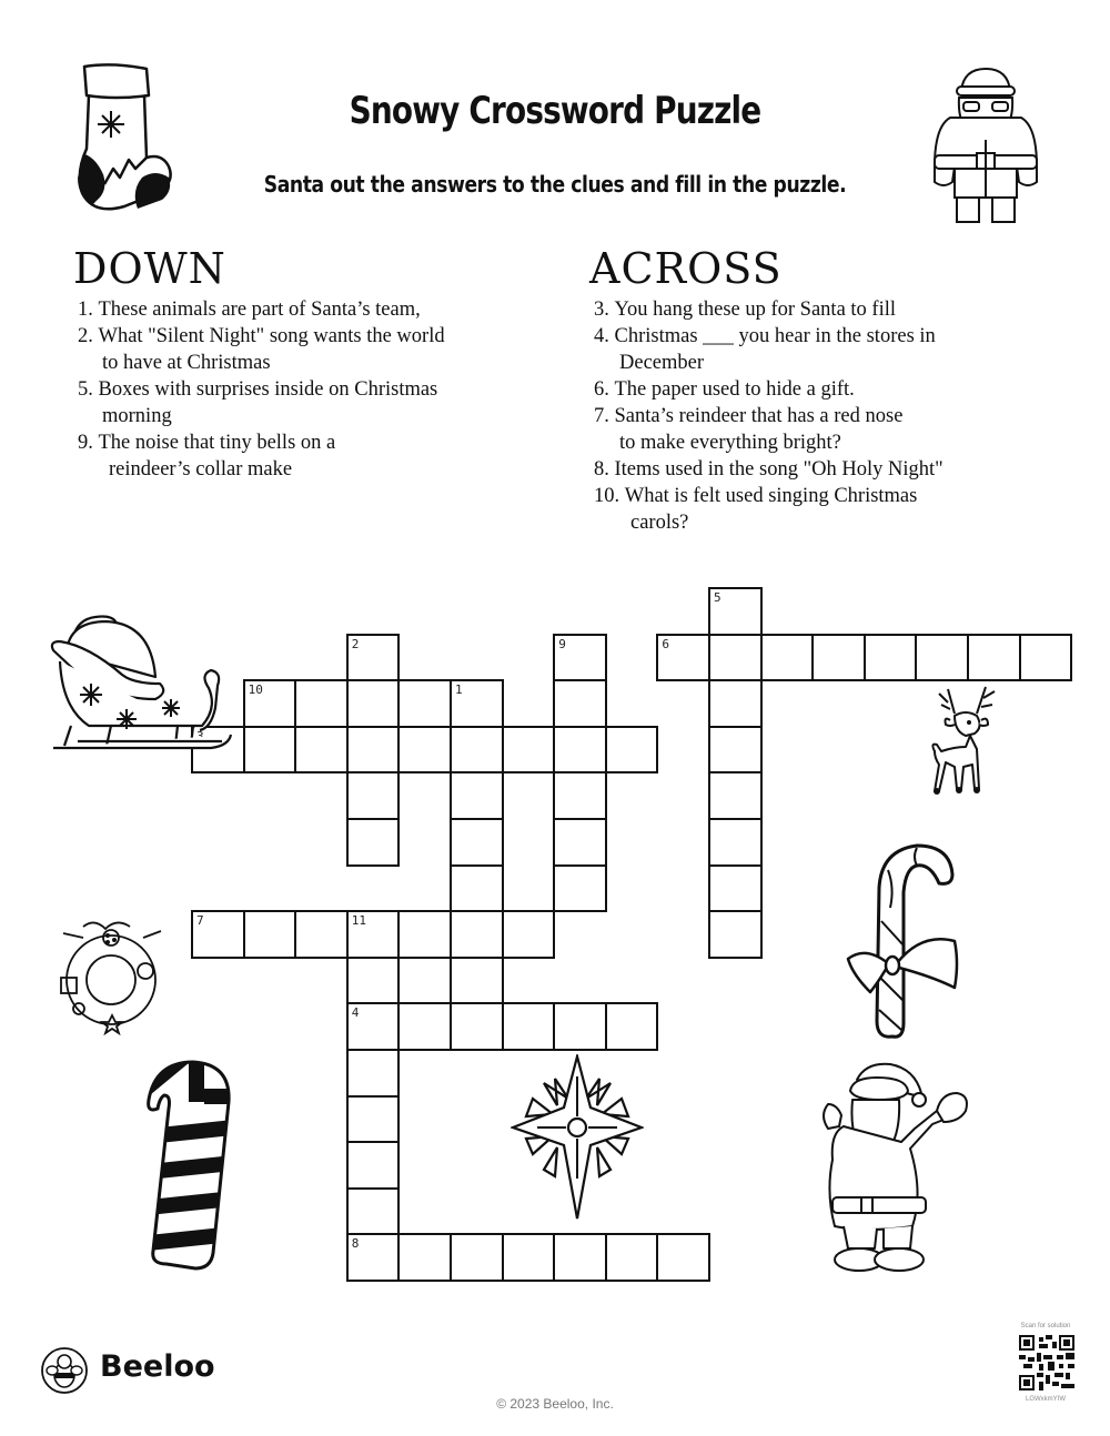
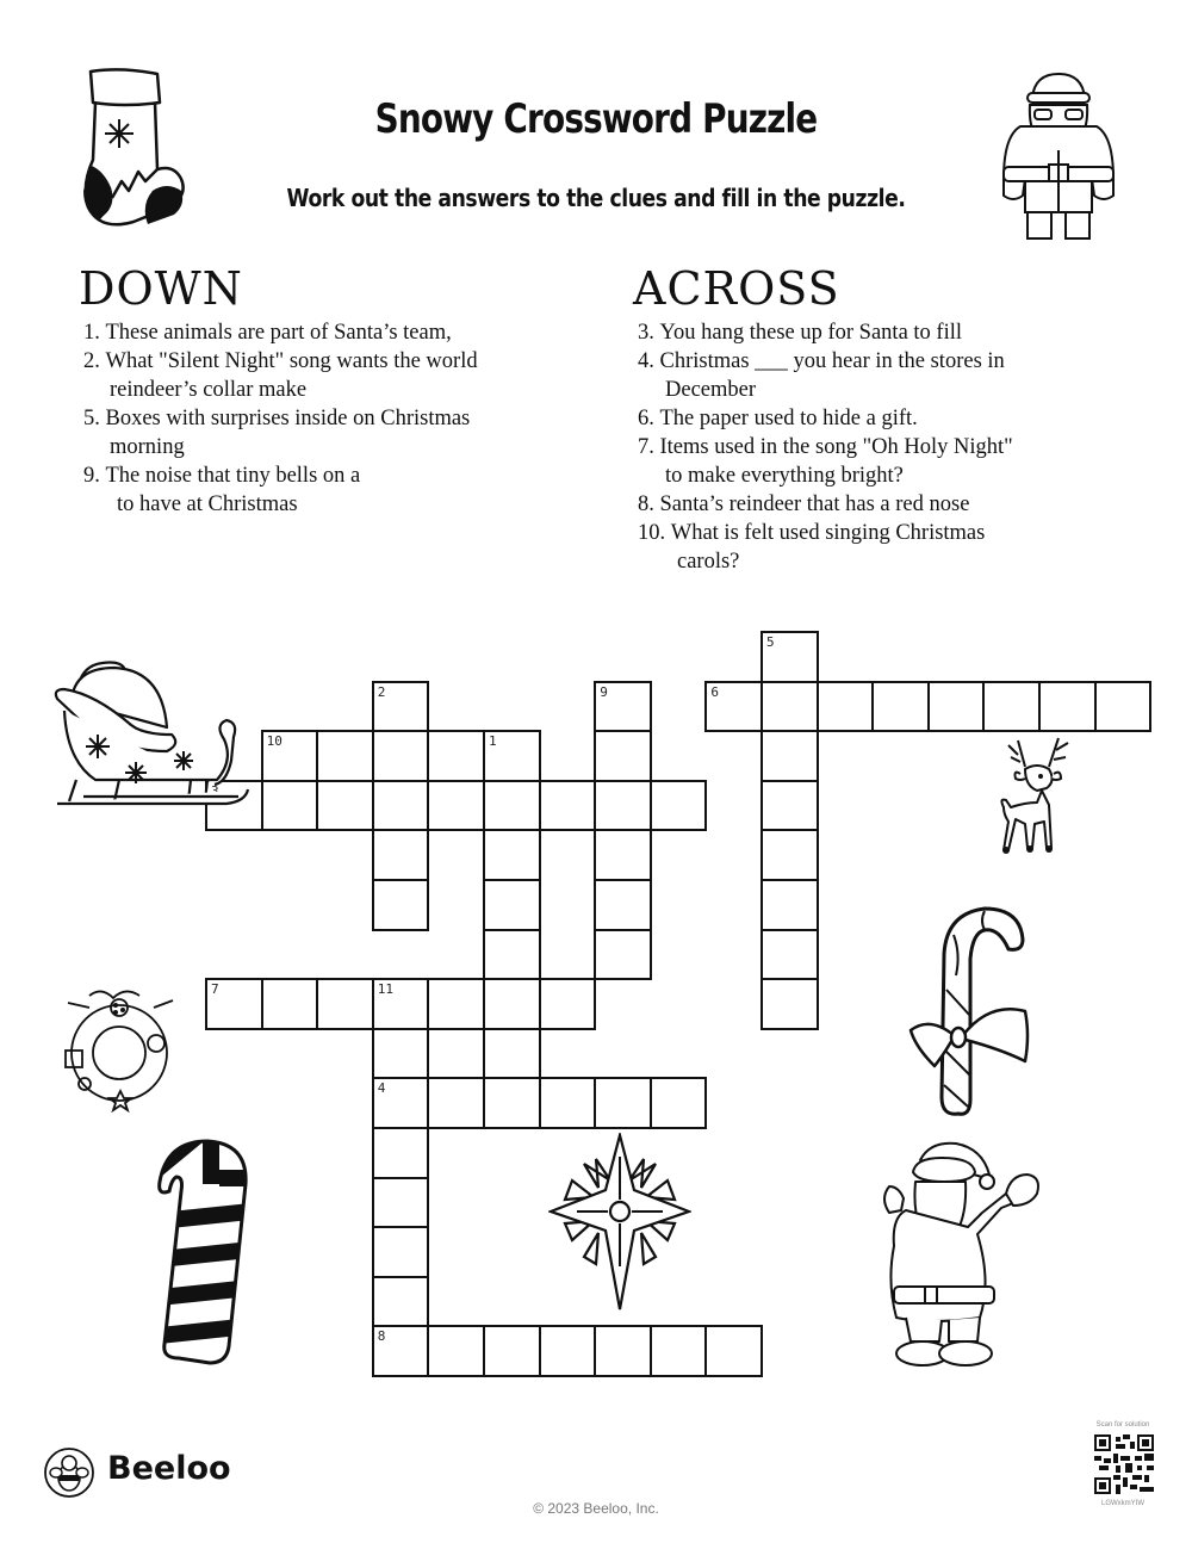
  Snowy Crossword Puzzle
- Santa out the answers to the clues and fill in the puzzle.
+ Work out the answers to the clues and fill in the puzzle.
  DOWN
  1.
  These animals are part of Santa’s team,
  2.
  What "Silent Night" song wants the world
- to have at Christmas
+ reindeer’s collar make
  5.
  Boxes with surprises inside on Christmas
  morning
  9.
  The noise that tiny bells on a
- reindeer’s collar make
+ to have at Christmas
  ACROSS
  3.
  You hang these up for Santa to fill
  4.
  Christmas ___ you hear in the stores in
  December
  6.
  The paper used to hide a gift.
  7.
- Santa’s reindeer that has a red nose
+ Items used in the song "Oh Holy Night"
  to make everything bright?
  8.
- Items used in the song "Oh Holy Night"
+ Santa’s reindeer that has a red nose
  10.
  What is felt used singing Christmas
  carols?
  5
  6
  2
  9
  10
  1
  3
  7
  11
  4
  8
  Beeloo
  © 2023 Beeloo, Inc.
